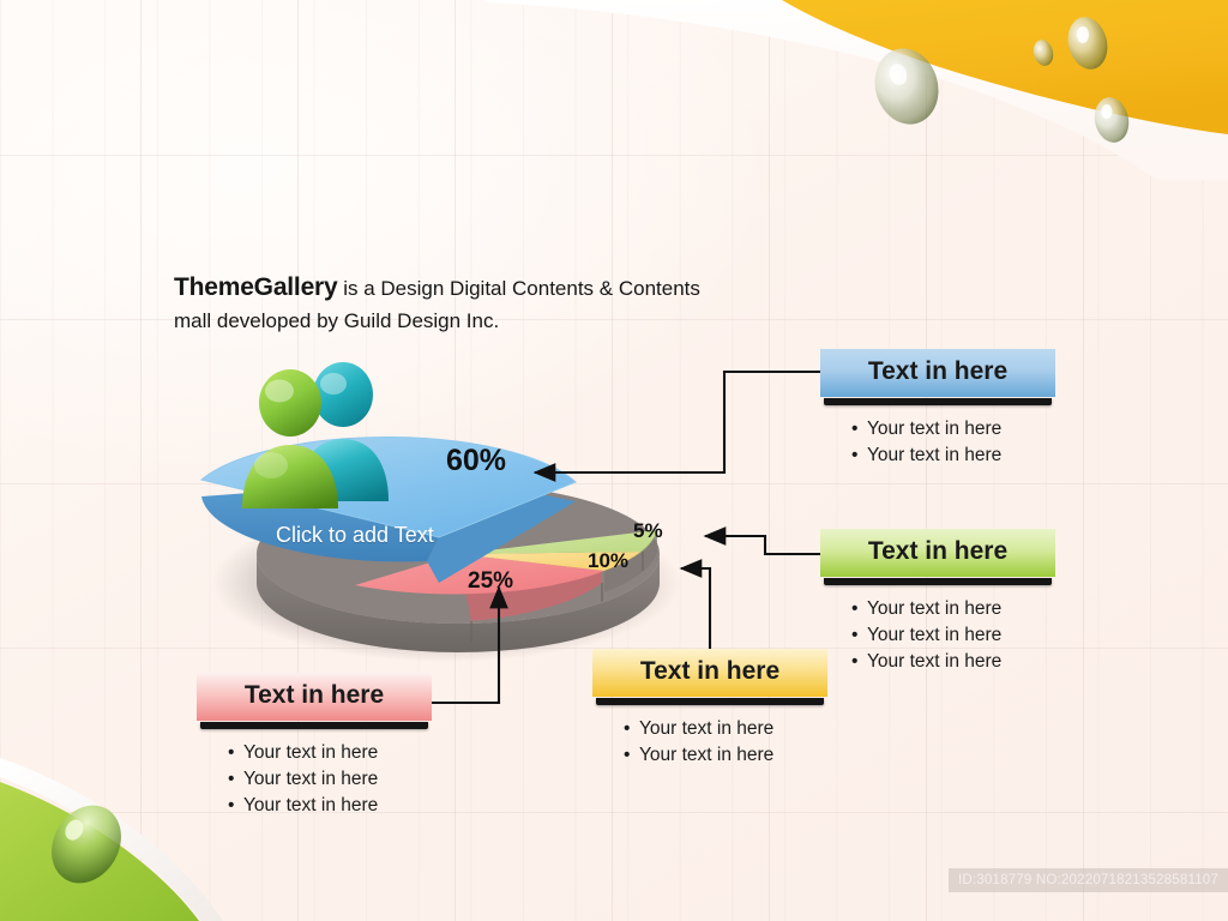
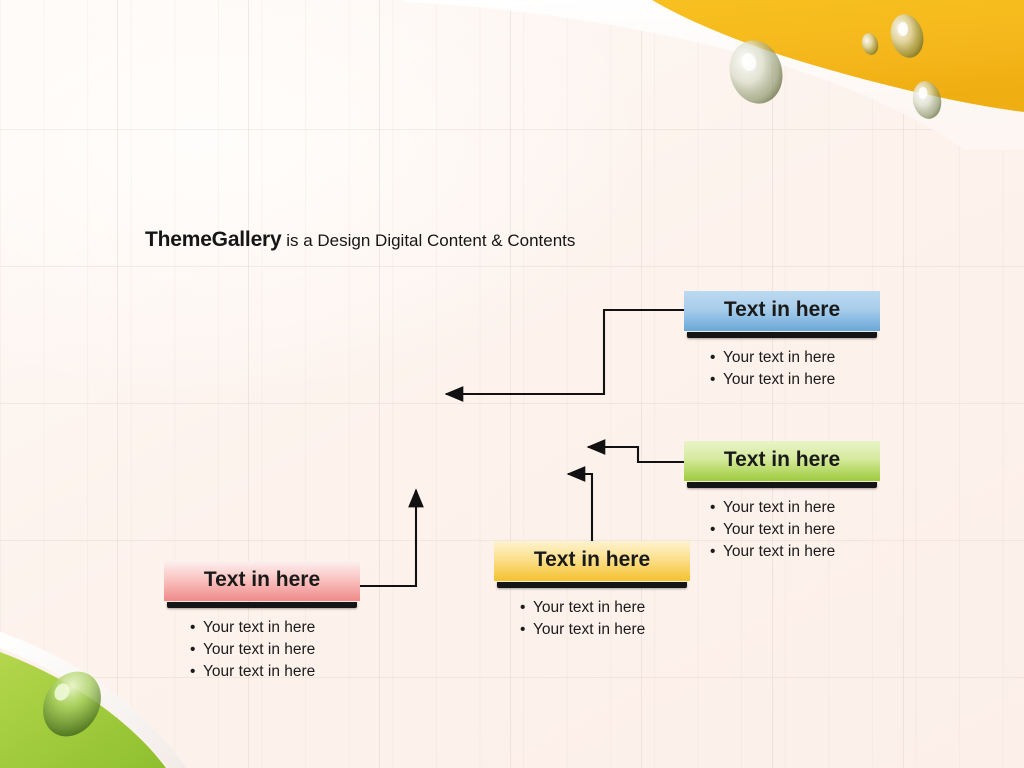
- ThemeGallery is a Design Digital Contents & Contents
+ ThemeGallery is a Design Digital Content & Contents
- mall developed by Guild Design Inc.
- 60%
- 25%
- 10%
- 5%
- Click to add Text
  Text in here
  Your text in here
  Your text in here
  Text in here
  Your text in here
  Your text in here
  Your text in here
  Text in here
  Your text in here
  Your text in here
  Text in here
  Your text in here
  Your text in here
  Your text in here
- ID:3018779 NO:20220718213528581107
